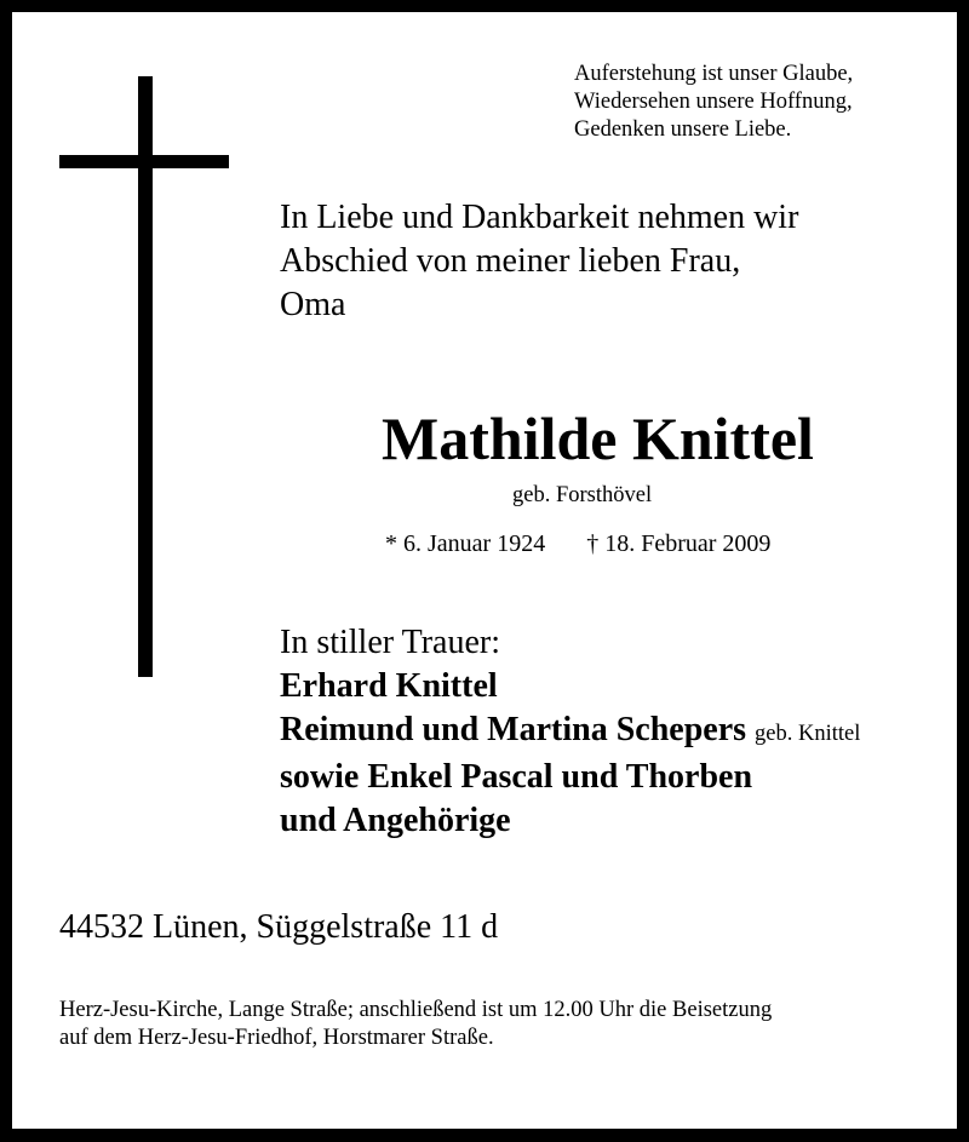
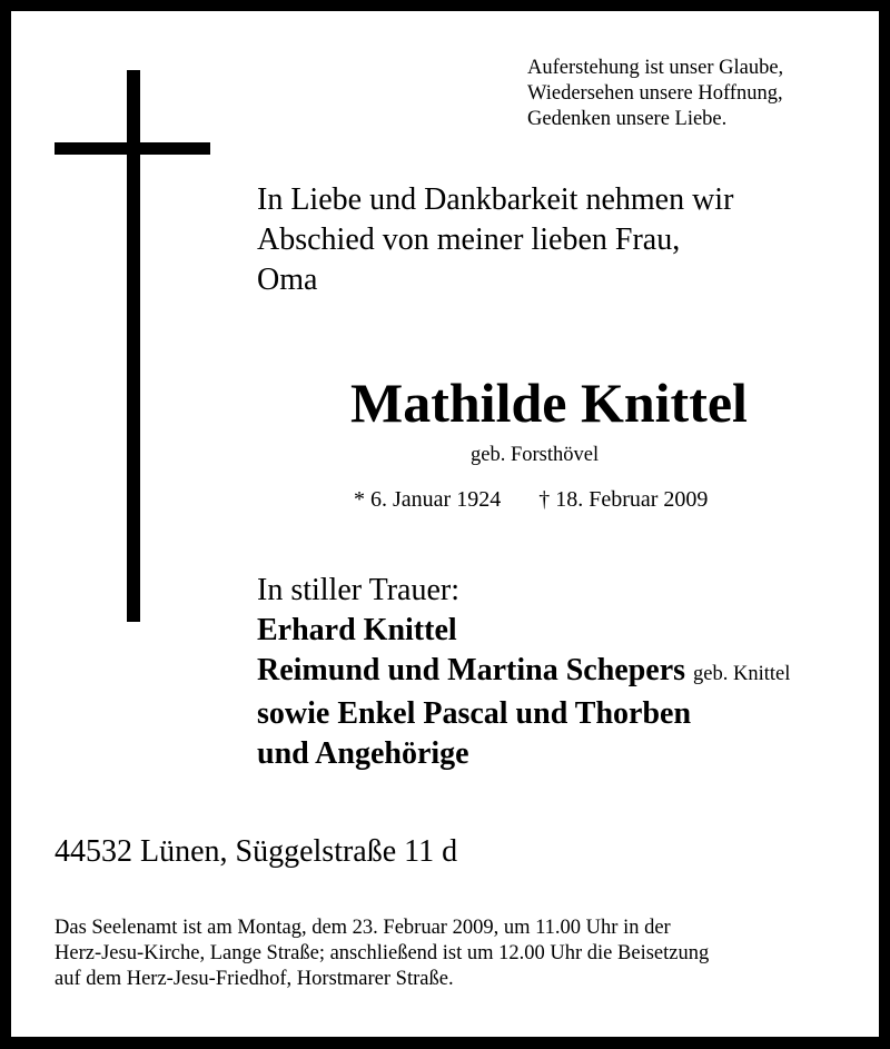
  Auferstehung ist unser Glaube,
  Wiedersehen unsere Hoffnung,
  Gedenken unsere Liebe.
  In Liebe und Dankbarkeit nehmen wir
  Abschied von meiner lieben Frau,
  Oma
  Mathilde Knittel
  geb. Forsthövel
  * 6. Januar 1924 † 18. Februar 2009
  In stiller Trauer:
  Erhard Knittel
  Reimund und Martina Schepers geb. Knittel
  sowie Enkel Pascal und Thorben
  und Angehörige
  44532 Lünen, Süggelstraße 11 d
+ Das Seelenamt ist am Montag, dem 23. Februar 2009, um 11.00 Uhr in der
  Herz-Jesu-Kirche, Lange Straße; anschließend ist um 12.00 Uhr die Beisetzung
  auf dem Herz-Jesu-Friedhof, Horstmarer Straße.
